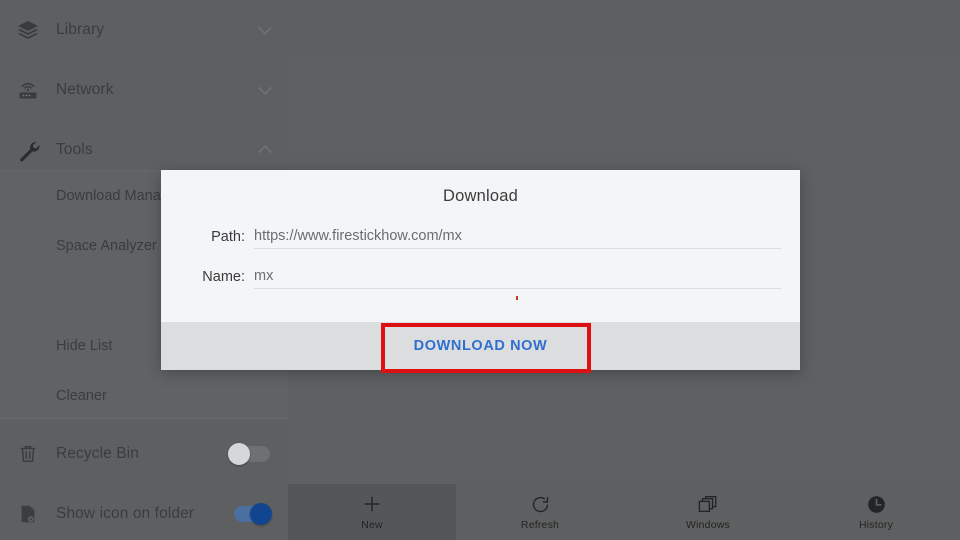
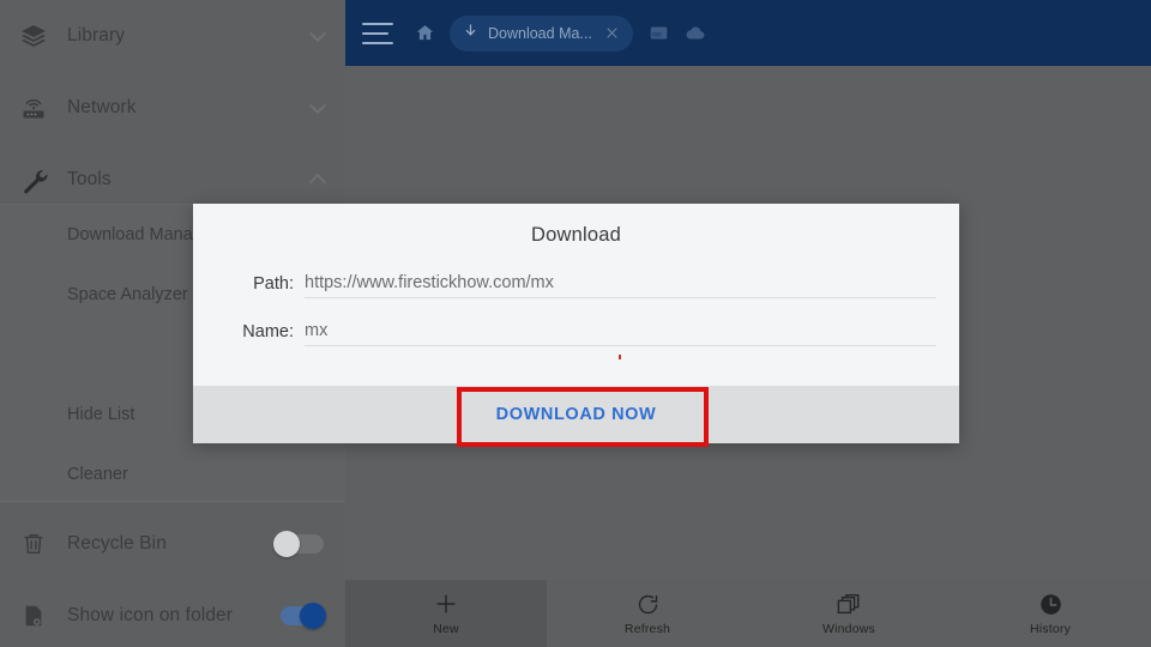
  Library
  Network
  Tools
  Download Mana
  Space Analyzer
  Hide List
  Cleaner
  Recycle Bin
  Show icon on folder
+ Download Ma...
  New
  Refresh
  Windows
  History
  Download
  Path:
  https://www.firestickhow.com/mx
  Name:
  mx
  DOWNLOAD NOW
